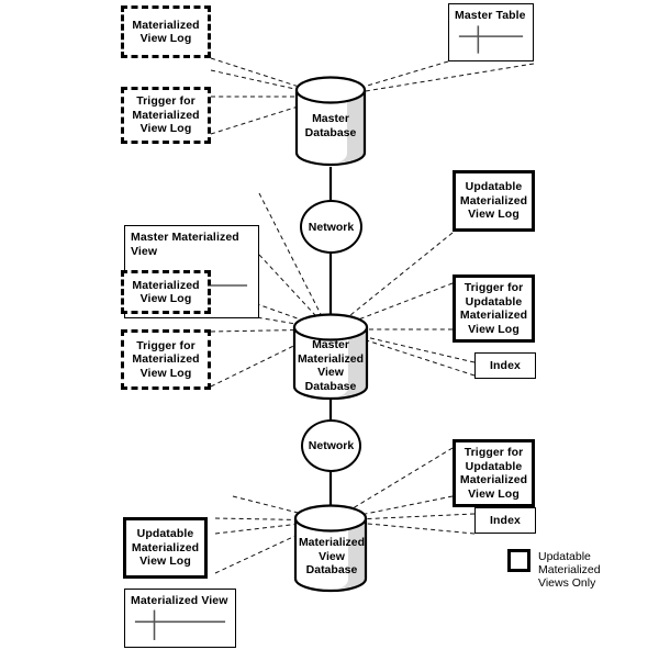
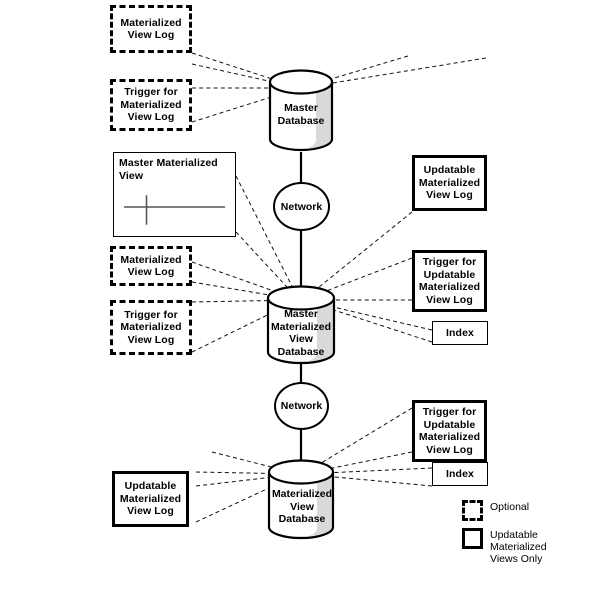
  Materialized
  View Log
  Trigger for
  Materialized
  View Log
- Master Table
  Master
  Database
  Master Materialized
  View
  Network
  Updatable
  Materialized
  View Log
  Materialized
  View Log
  Trigger for
  Updatable
  Materialized
  View Log
  Trigger for
  Materialized
  View Log
  Index
  Master
  Materialized
  View
  Database
  Trigger for
  Updatable
  Materialized
  View Log
- Materialized View
  Network
  Index
  Updatable
  Materialized
  View Log
  Materialized
  View
  Database
+ Optional
  Updatable
  Materialized
  Views Only
